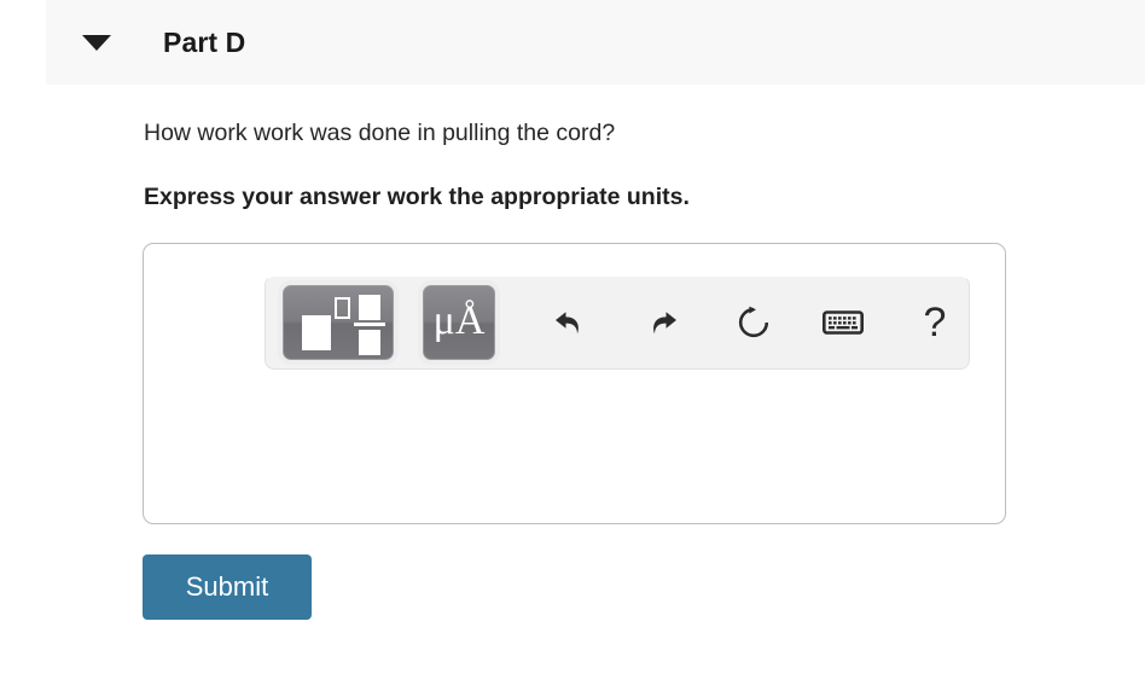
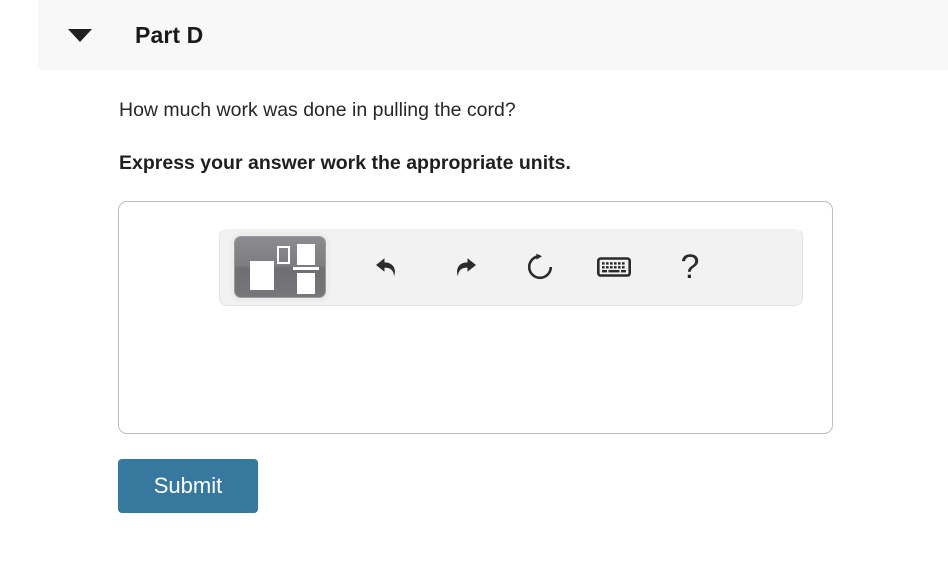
  Part D
- How work work was done in pulling the cord?
+ How much work was done in pulling the cord?
  Express your answer work the appropriate units.
- μÅ
  ?
  Submit
